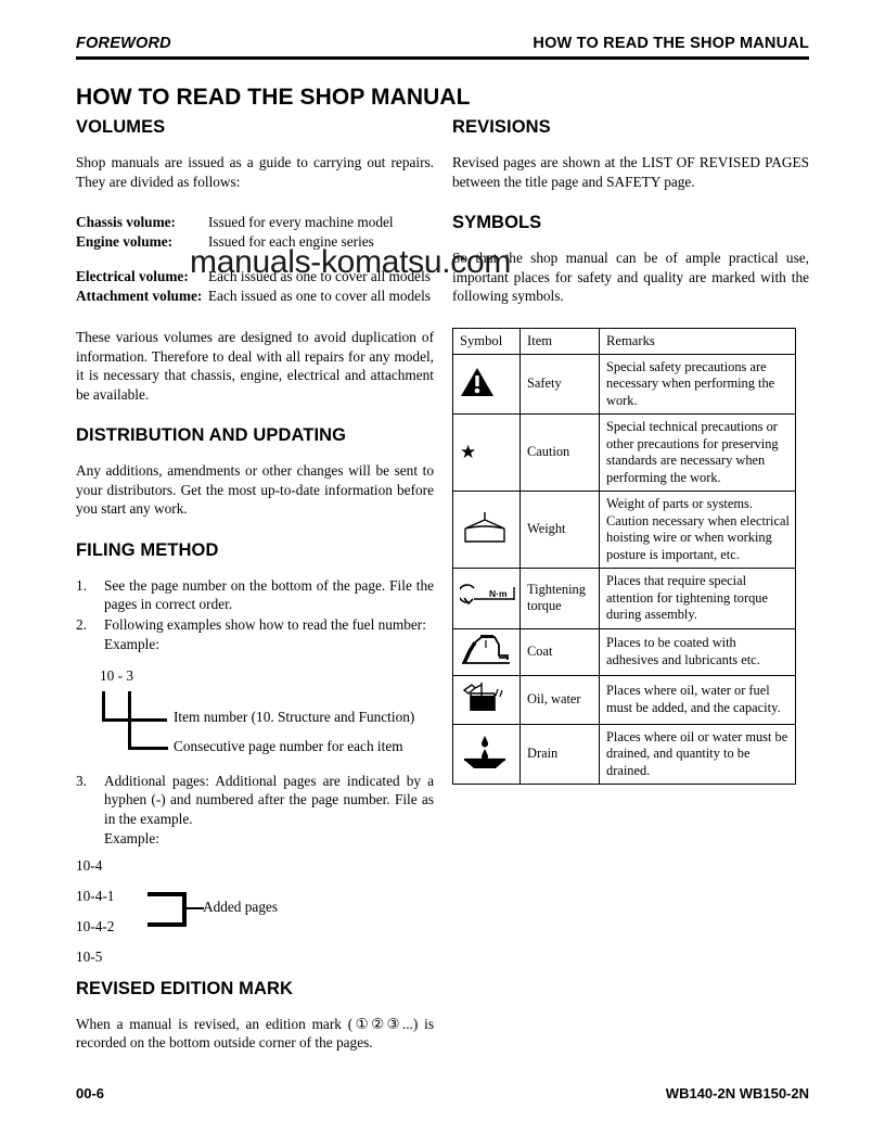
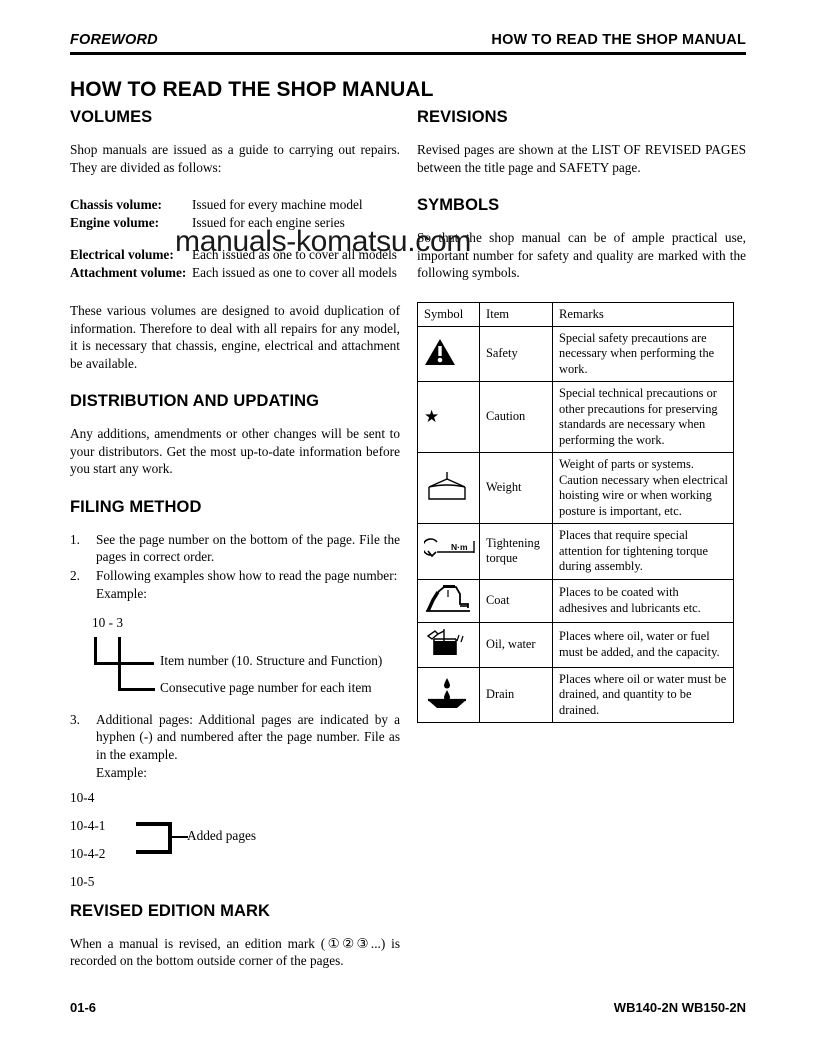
  FOREWORD
  HOW TO READ THE SHOP MANUAL
  HOW TO READ THE SHOP MANUAL
  VOLUMES
  Shop manuals are issued as a guide to carrying out repairs. They are divided as follows:
  Chassis volume:
  Issued for every machine model
  Engine volume:
  Issued for each engine series
  Electrical volume:
  Each issued as one to cover all models
  Attachment volume:
  Each issued as one to cover all models
  These various volumes are designed to avoid duplication of information. Therefore to deal with all repairs for any model, it is necessary that chassis, engine, electrical and attachment be available.
  DISTRIBUTION AND UPDATING
  Any additions, amendments or other changes will be sent to your distributors. Get the most up-to-date information before you start any work.
  FILING METHOD
  1.
  See the page number on the bottom of the page. File the pages in correct order.
  2.
- Following examples show how to read the fuel number:
+ Following examples show how to read the page number:
  Example:
  10 - 3
  Item number (10. Structure and Function)
  Consecutive page number for each item
  3.
  Additional pages: Additional pages are indicated by a hyphen (-) and numbered after the page number. File as in the example.
  Example:
  10-4
  10-4-1
  10-4-2
  10-5
  Added pages
  REVISED EDITION MARK
  When a manual is revised, an edition mark (①②③...) is recorded on the bottom outside corner of the pages.
  REVISIONS
  Revised pages are shown at the LIST OF REVISED PAGES between the title page and SAFETY page.
  SYMBOLS
- So that the shop manual can be of ample practical use, important places for safety and quality are marked with the following symbols.
+ So that the shop manual can be of ample practical use, important number for safety and quality are marked with the following symbols.
  Symbol	Item	Remarks
  	Safety	Special safety precautions are necessary when performing the work.
  ★	Caution	Special technical precautions or other precautions for preserving standards are necessary when performing the work.
  	Weight	Weight of parts or systems. Caution necessary when electrical hoisting wire or when working posture is important, etc.
  N·m	Tightening torque	Places that require special attention for tightening torque during assembly.
  	Coat	Places to be coated with adhesives and lubricants etc.
  	Oil, water	Places where oil, water or fuel must be added, and the capacity.
  	Drain	Places where oil or water must be drained, and quantity to be drained.
  manuals-komatsu.com
- 00-6
+ 01-6
  WB140-2N WB150-2N
